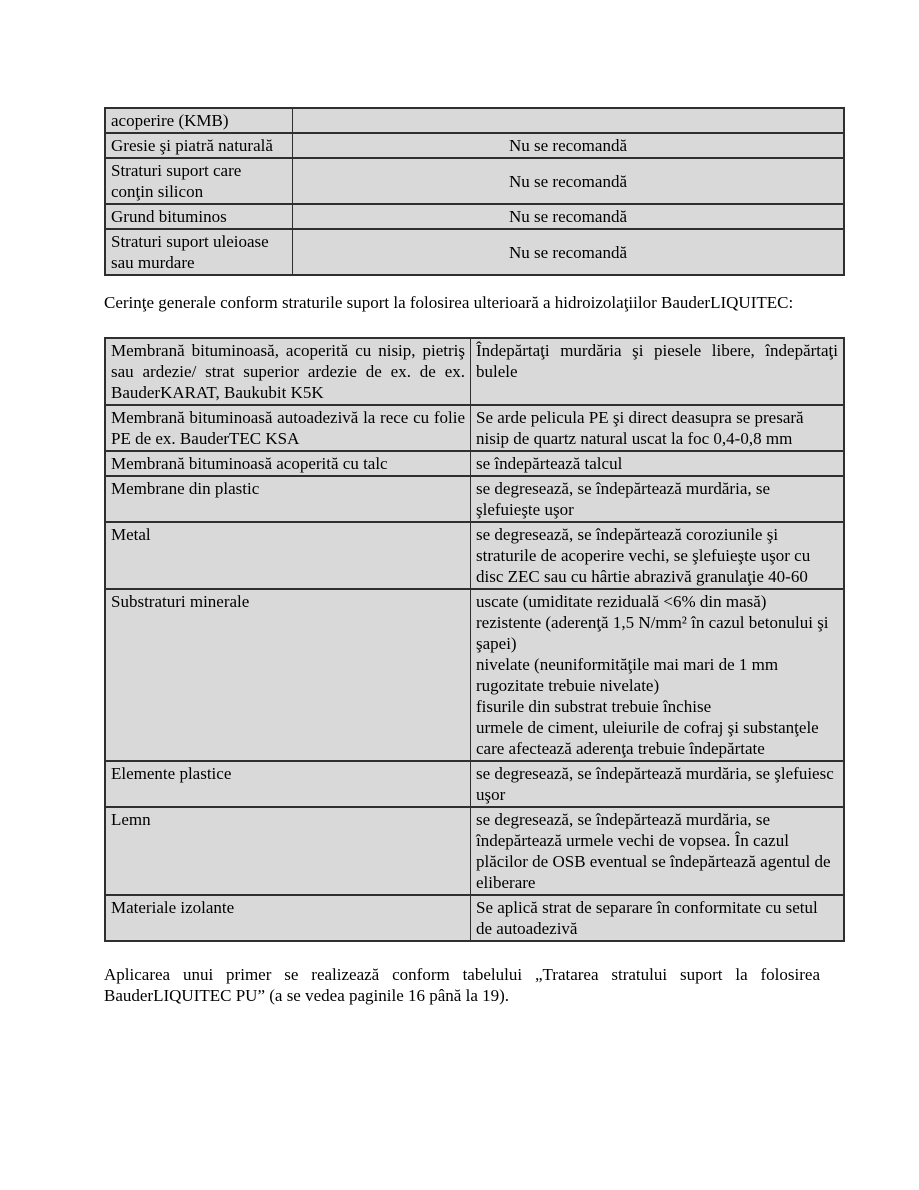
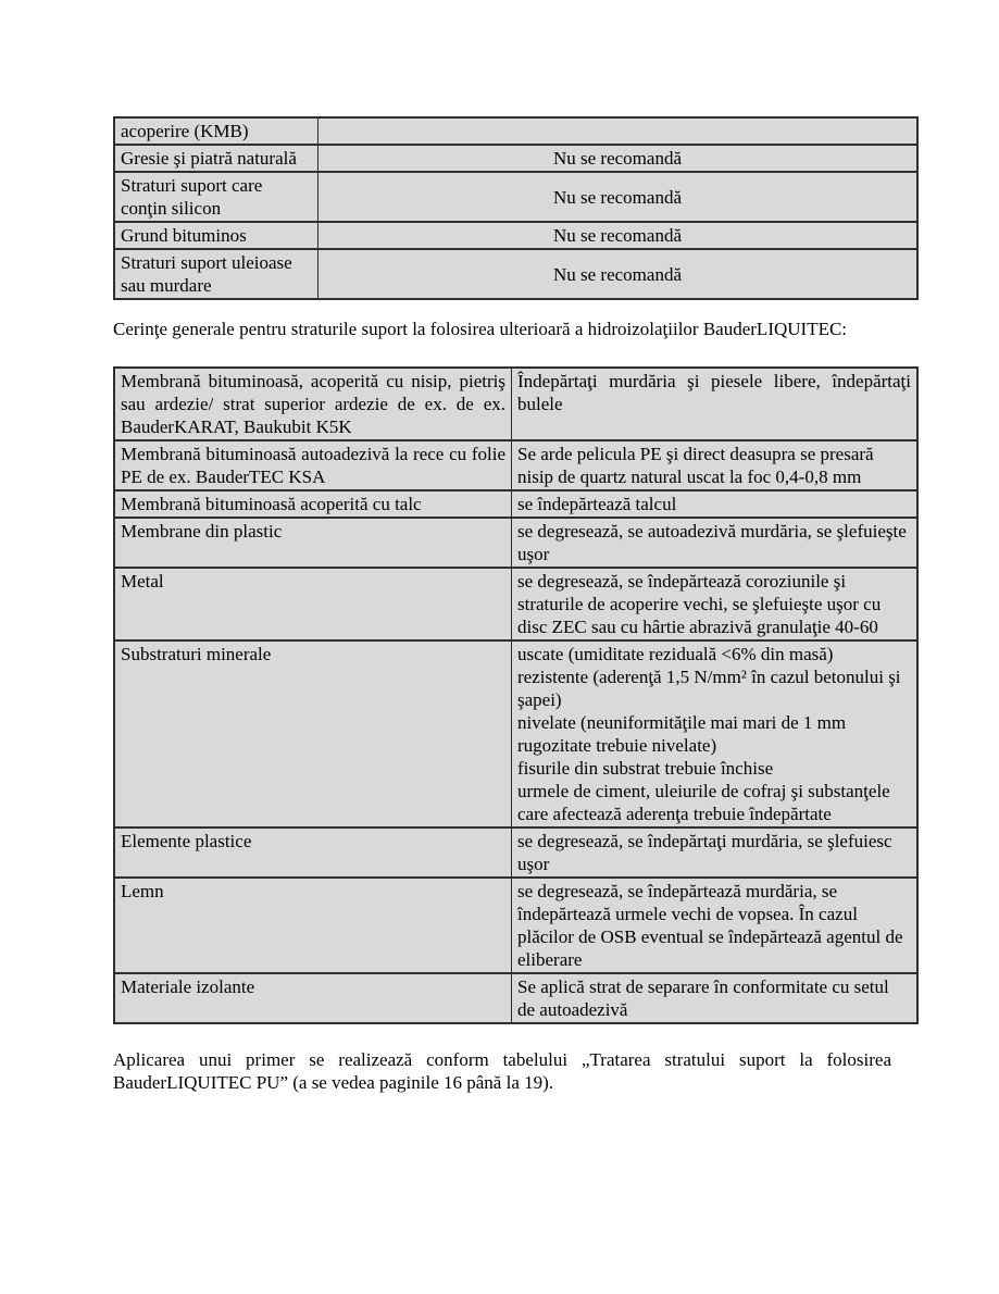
  acoperire (KMB)
  Gresie şi piatră naturală	Nu se recomandă
  Straturi suport care conţin silicon	Nu se recomandă
  Grund bituminos	Nu se recomandă
  Straturi suport uleioase sau murdare	Nu se recomandă
- Cerinţe generale conform straturile suport la folosirea ulterioară a hidroizolaţiilor BauderLIQUITEC:
+ Cerinţe generale pentru straturile suport la folosirea ulterioară a hidroizolaţiilor BauderLIQUITEC:
  Membrană bituminoasă, acoperită cu nisip, pietriş sau ardezie/ strat superior ardezie de ex. de ex. BauderKARAT, Baukubit K5K	Îndepărtaţi murdăria şi piesele libere, îndepărtaţi bulele
  Membrană bituminoasă autoadezivă la rece cu folie PE de ex. BauderTEC KSA	Se arde pelicula PE şi direct deasupra se presară nisip de quartz natural uscat la foc 0,4-0,8 mm
  Membrană bituminoasă acoperită cu talc	se îndepărtează talcul
- Membrane din plastic	se degresează, se îndepărtează murdăria, se şlefuieşte uşor
+ Membrane din plastic	se degresează, se autoadezivă murdăria, se şlefuieşte uşor
  Metal	se degresează, se îndepărtează coroziunile şi straturile de acoperire vechi, se şlefuieşte uşor cu disc ZEC sau cu hârtie abrazivă granulaţie 40-60
  Substraturi minerale	uscate (umiditate reziduală <6% din masă) rezistente (aderenţă 1,5 N/mm² în cazul betonului şi şapei) nivelate (neuniformităţile mai mari de 1 mm rugozitate trebuie nivelate) fisurile din substrat trebuie închise urmele de ciment, uleiurile de cofraj şi substanţele care afectează aderenţa trebuie îndepărtate
- Elemente plastice	se degresează, se îndepărtează murdăria, se şlefuiesc uşor
+ Elemente plastice	se degresează, se îndepărtaţi murdăria, se şlefuiesc uşor
  Lemn	se degresează, se îndepărtează murdăria, se îndepărtează urmele vechi de vopsea. În cazul plăcilor de OSB eventual se îndepărtează agentul de eliberare
  Materiale izolante	Se aplică strat de separare în conformitate cu setul de autoadezivă
  Aplicarea unui primer se realizează conform tabelului „Tratarea stratului suport la folosirea BauderLIQUITEC PU” (a se vedea paginile 16 până la 19).
